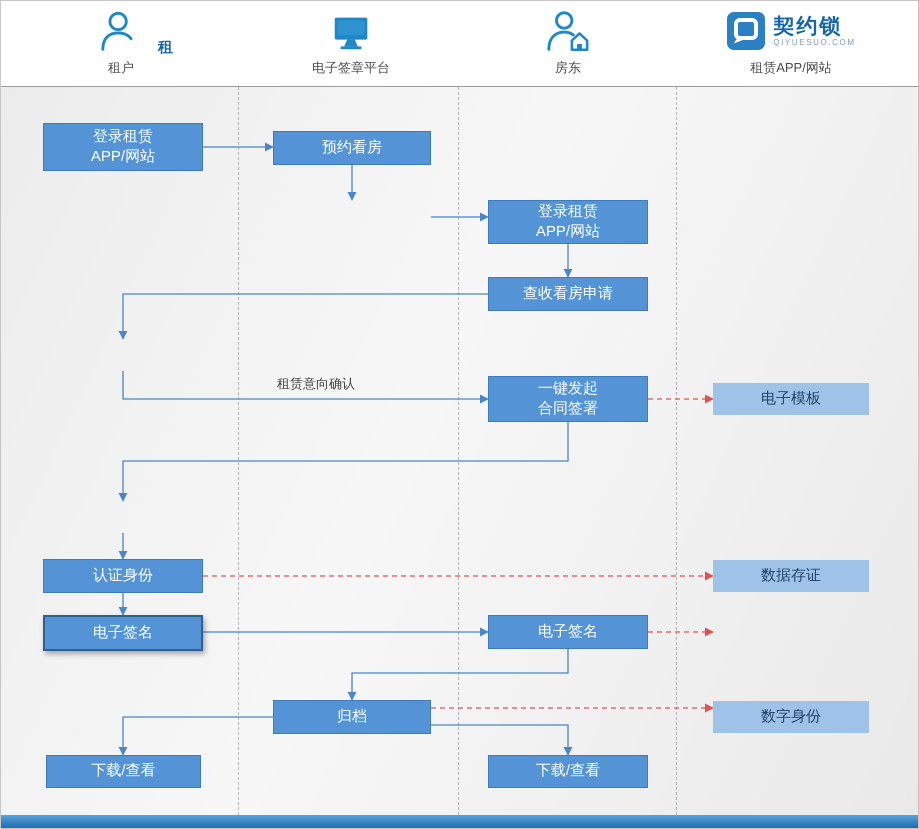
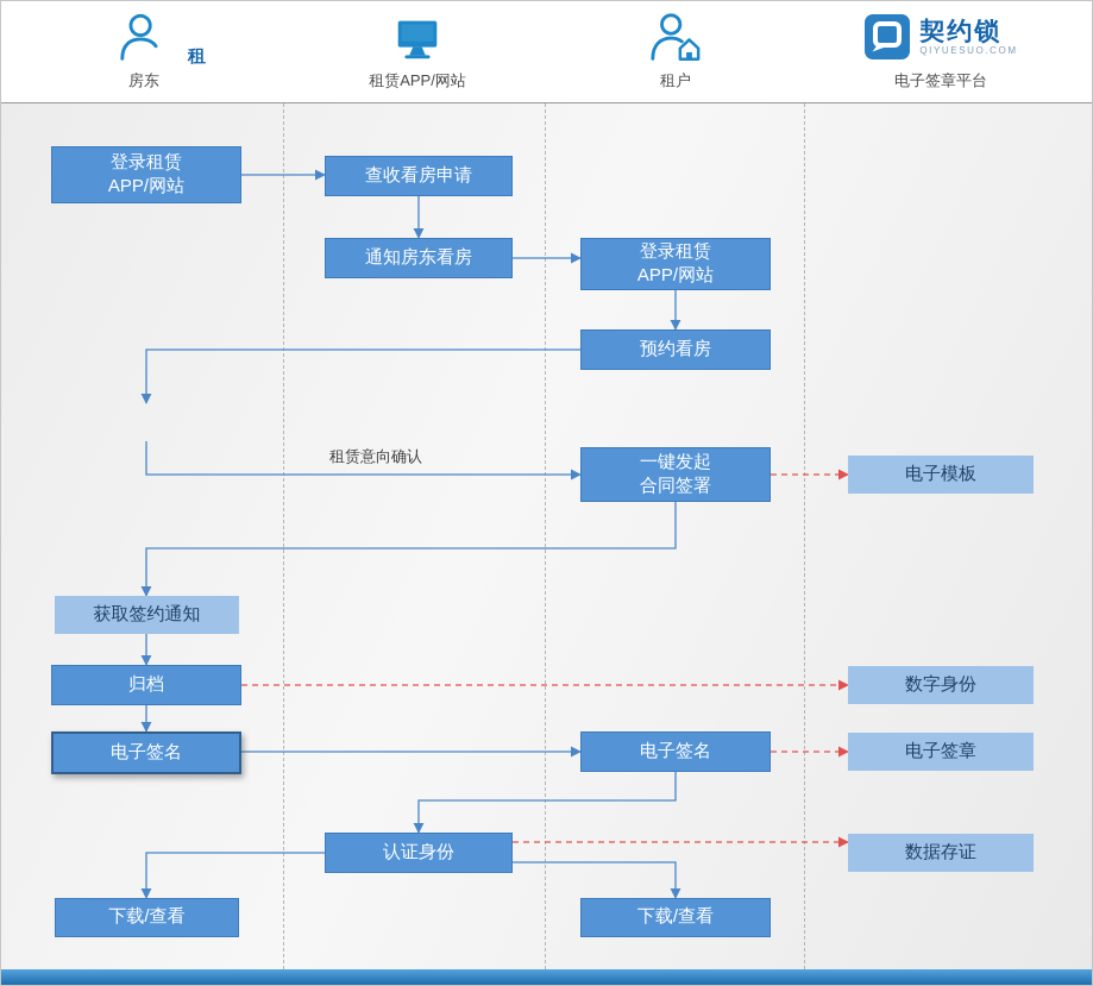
  租赁意向确认
  登录租赁
  APP/网站
- 预约看房
+ 查收看房申请
+ 通知房东看房
  登录租赁
  APP/网站
- 查收看房申请
+ 预约看房
  一键发起
  合同签署
  电子模板
+ 获取签约通知
- 认证身份
+ 归档
- 数据存证
+ 数字身份
  电子签名
  电子签名
+ 电子签章
- 归档
+ 认证身份
- 数字身份
+ 数据存证
  下载/查看
  下载/查看
  租
- 租户
+ 房东
- 电子签章平台
+ 租赁APP/网站
- 房东
+ 租户
  契约锁
  QIYUESUO.COM
- 租赁APP/网站
+ 电子签章平台
